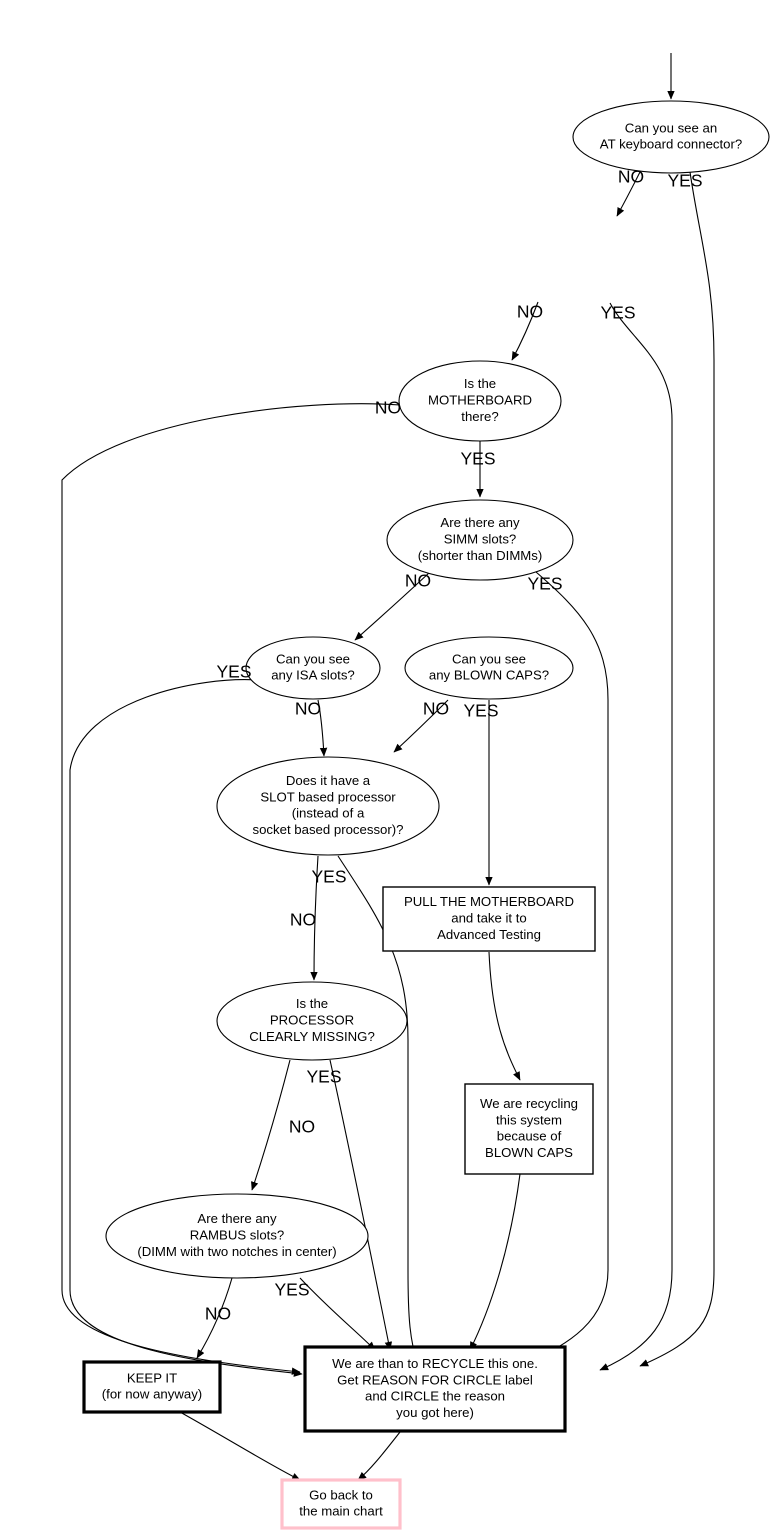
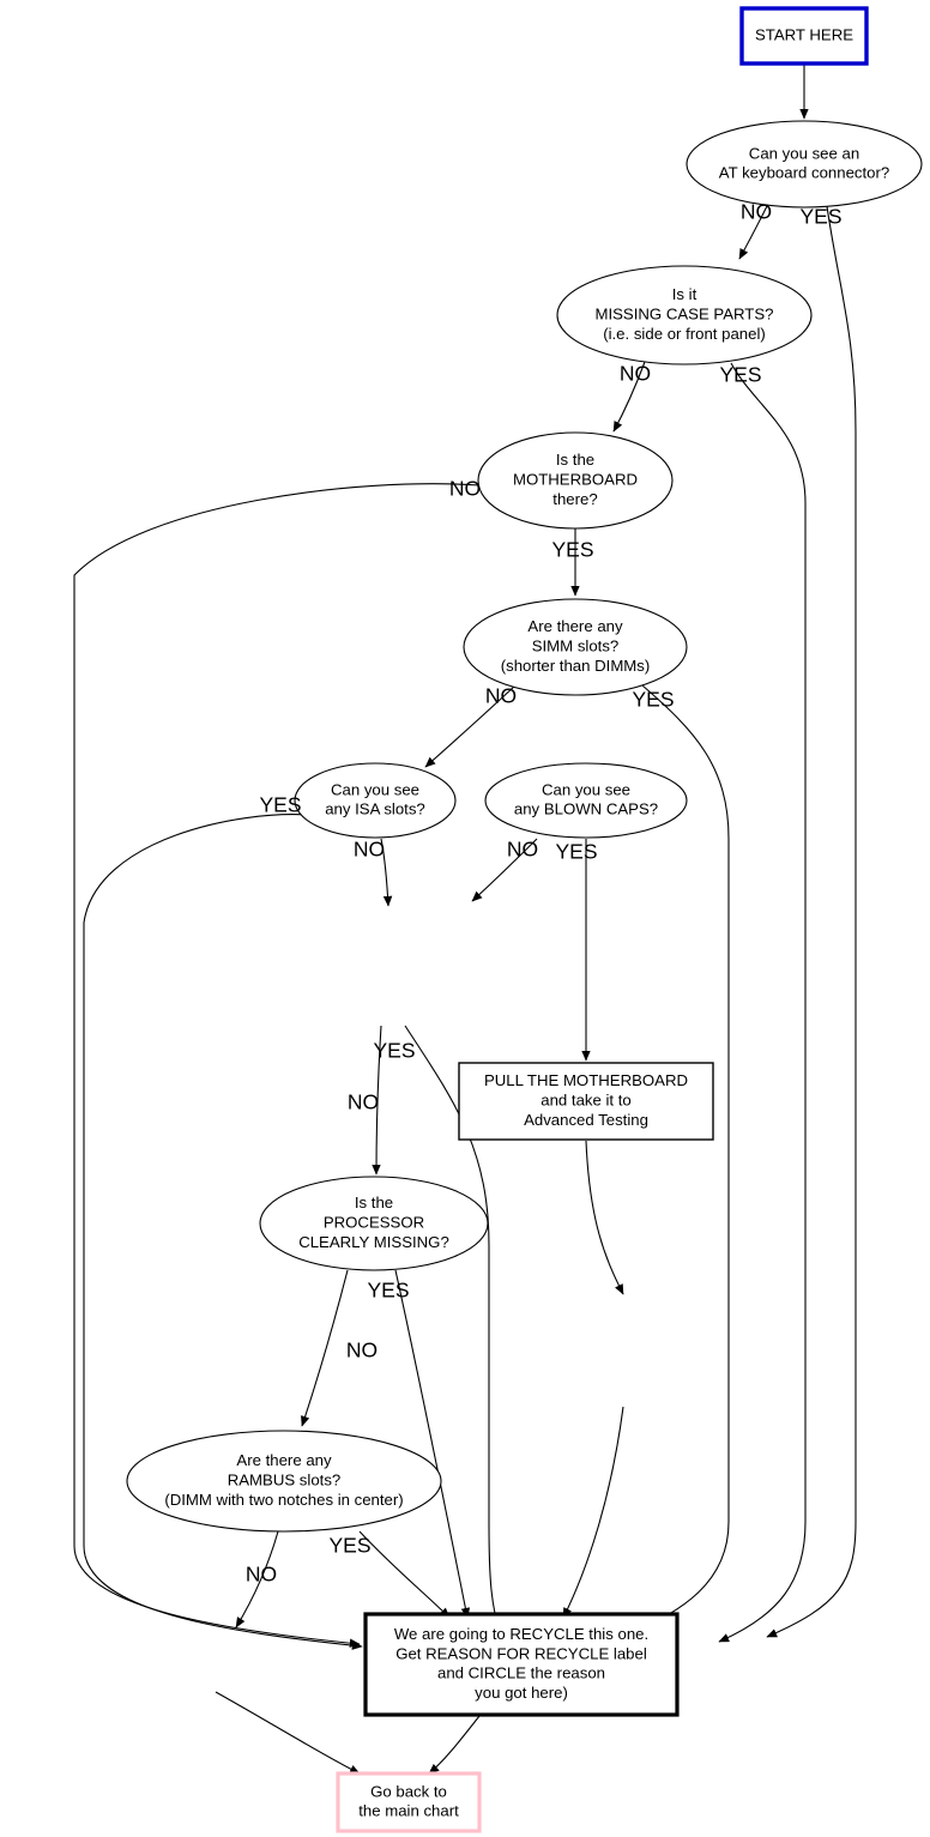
+ START HERE
  Can you see an
  AT keyboard connector?
+ Is it
+ MISSING CASE PARTS?
+ (i.e. side or front panel)
  Is the
  MOTHERBOARD
  there?
  Are there any
  SIMM slots?
  (shorter than DIMMs)
  Can you see
  any ISA slots?
  Can you see
  any BLOWN CAPS?
- Does it have a
- SLOT based processor
- (instead of a
- socket based processor)?
  PULL THE MOTHERBOARD
  and take it to
  Advanced Testing
  Is the
  PROCESSOR
  CLEARLY MISSING?
- We are recycling
- this system
- because of
- BLOWN CAPS
  Are there any
  RAMBUS slots?
  (DIMM with two notches in center)
- KEEP IT
- (for now anyway)
- We are than to RECYCLE this one.
+ We are going to RECYCLE this one.
- Get REASON FOR CIRCLE label
+ Get REASON FOR RECYCLE label
  and CIRCLE the reason
  you got here)
  Go back to
  the main chart
  NO
  YES
  NO
  YES
  YES
  NO
  NO
  YES
  NO
  YES
  NO
  YES
  NO
  YES
  NO
  YES
  NO
  YES
